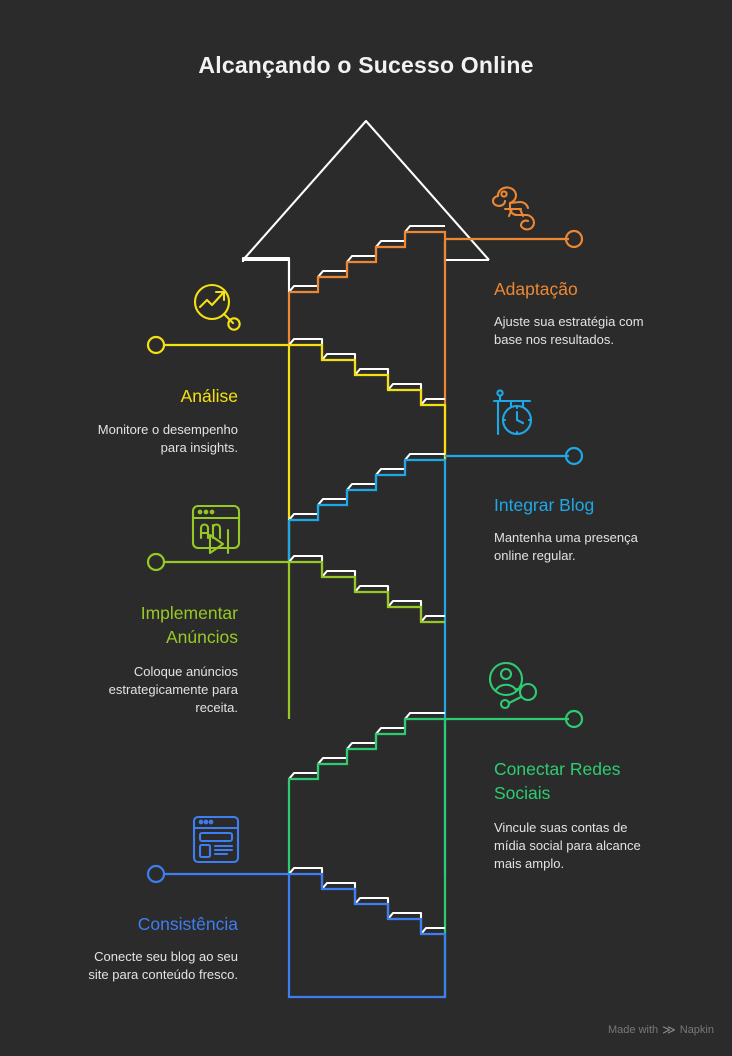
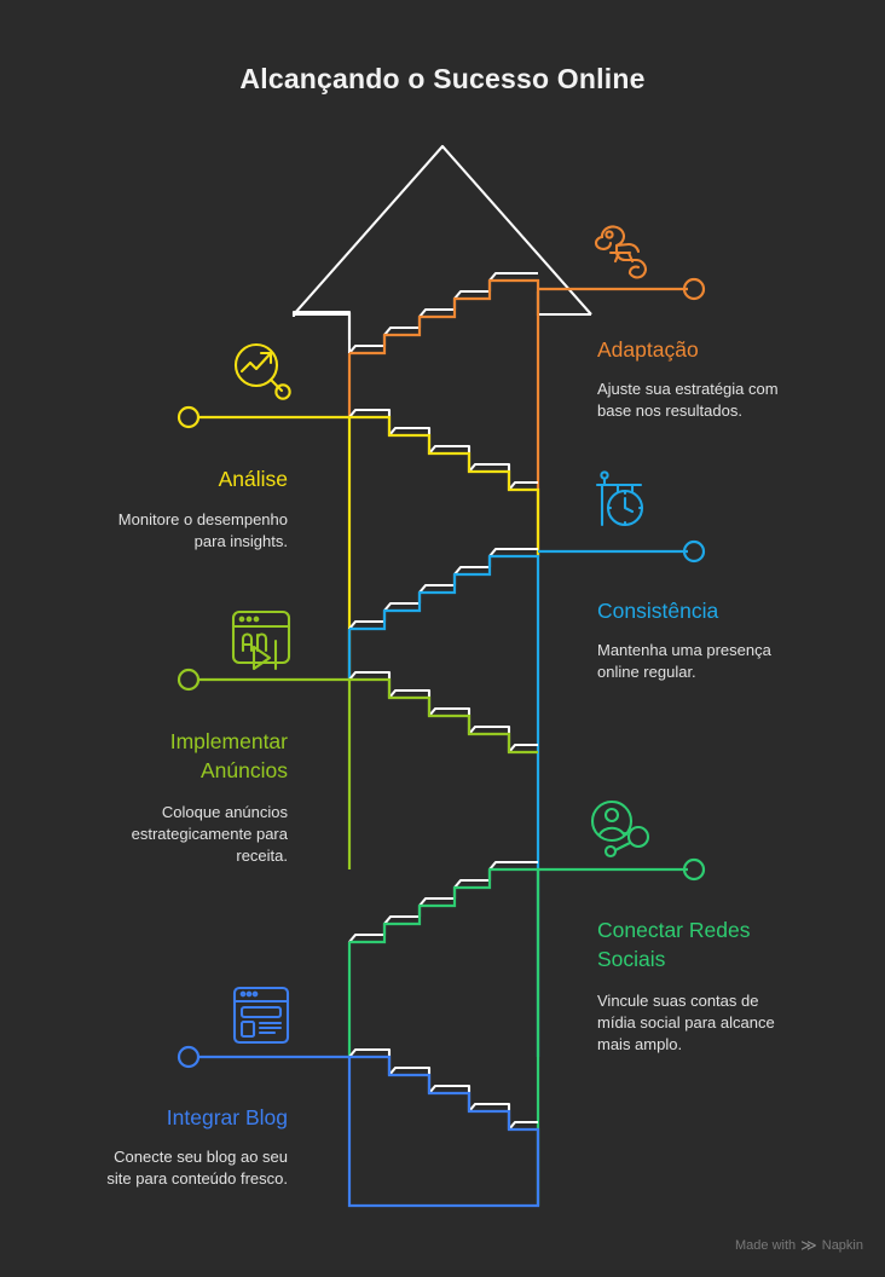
  Alcançando o Sucesso Online
  Adaptação
  Ajuste sua estratégia com
  base nos resultados.
  Análise
  Monitore o desempenho
  para insights.
- Integrar Blog
+ Consistência
  Mantenha uma presença
  online regular.
  Implementar
  Anúncios
  Coloque anúncios
  estrategicamente para
  receita.
  Conectar Redes
  Sociais
  Vincule suas contas de
  mídia social para alcance
  mais amplo.
- Consistência
+ Integrar Blog
  Conecte seu blog ao seu
  site para conteúdo fresco.
  Made with
  ≫
  Napkin
